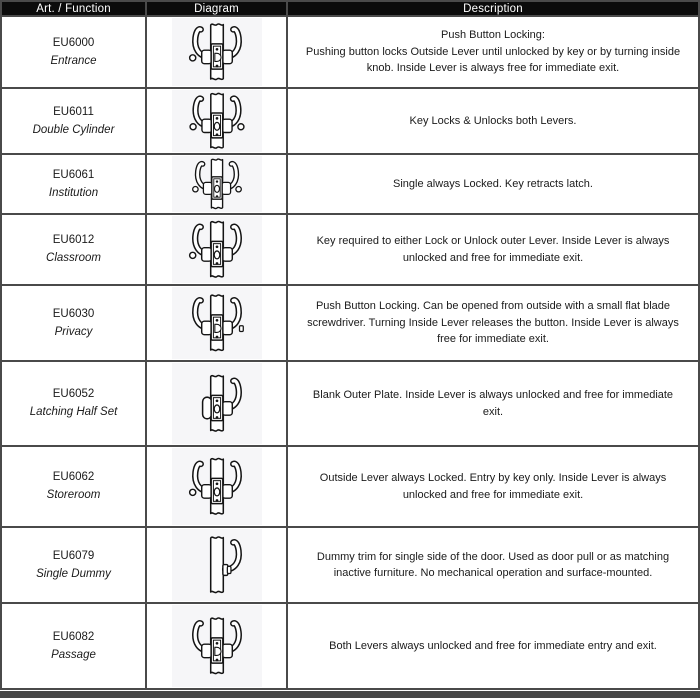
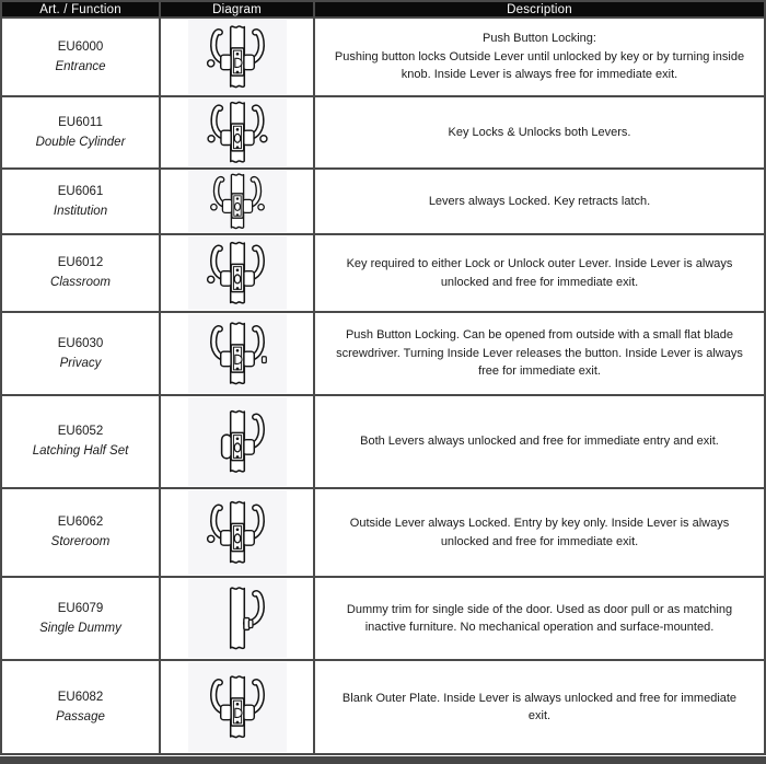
  Art. / Function
  Diagram
  Description
  EU6000
  Entrance
  Push Button Locking:
  Pushing button locks Outside Lever until unlocked by key or by turning inside knob. Inside Lever is always free for immediate exit.
  EU6011
  Double Cylinder
  Key Locks & Unlocks both Levers.
  EU6061
  Institution
- Single always Locked. Key retracts latch.
+ Levers always Locked. Key retracts latch.
  EU6012
  Classroom
  Key required to either Lock or Unlock outer Lever. Inside Lever is always unlocked and free for immediate exit.
  EU6030
  Privacy
  Push Button Locking. Can be opened from outside with a small flat blade screwdriver. Turning Inside Lever releases the button. Inside Lever is always free for immediate exit.
  EU6052
  Latching Half Set
- Blank Outer Plate. Inside Lever is always unlocked and free for immediate exit.
+ Both Levers always unlocked and free for immediate entry and exit.
  EU6062
  Storeroom
  Outside Lever always Locked. Entry by key only. Inside Lever is always unlocked and free for immediate exit.
  EU6079
  Single Dummy
  Dummy trim for single side of the door. Used as door pull or as matching inactive furniture. No mechanical operation and surface-mounted.
  EU6082
  Passage
- Both Levers always unlocked and free for immediate entry and exit.
+ Blank Outer Plate. Inside Lever is always unlocked and free for immediate exit.
